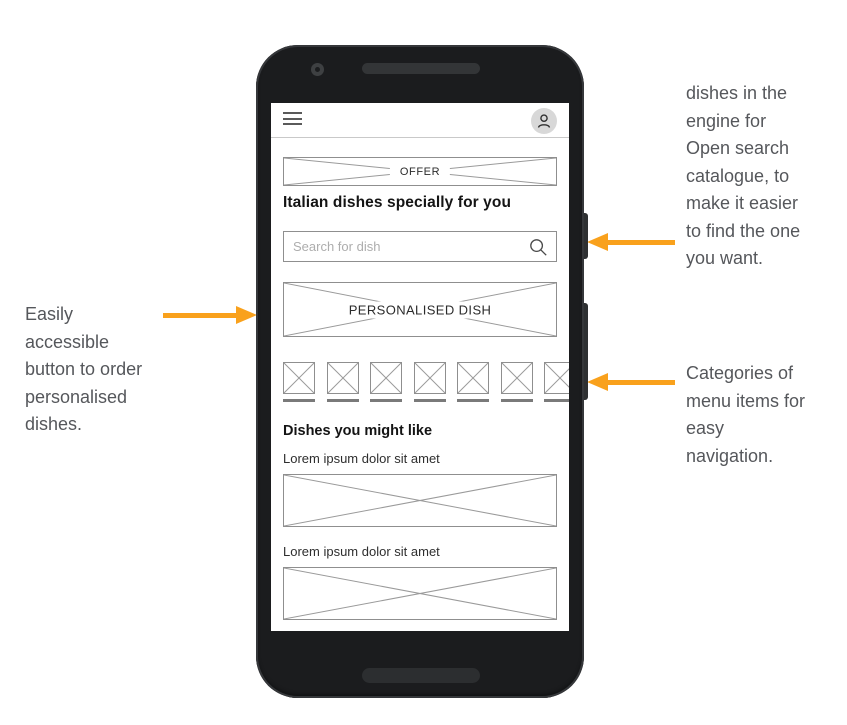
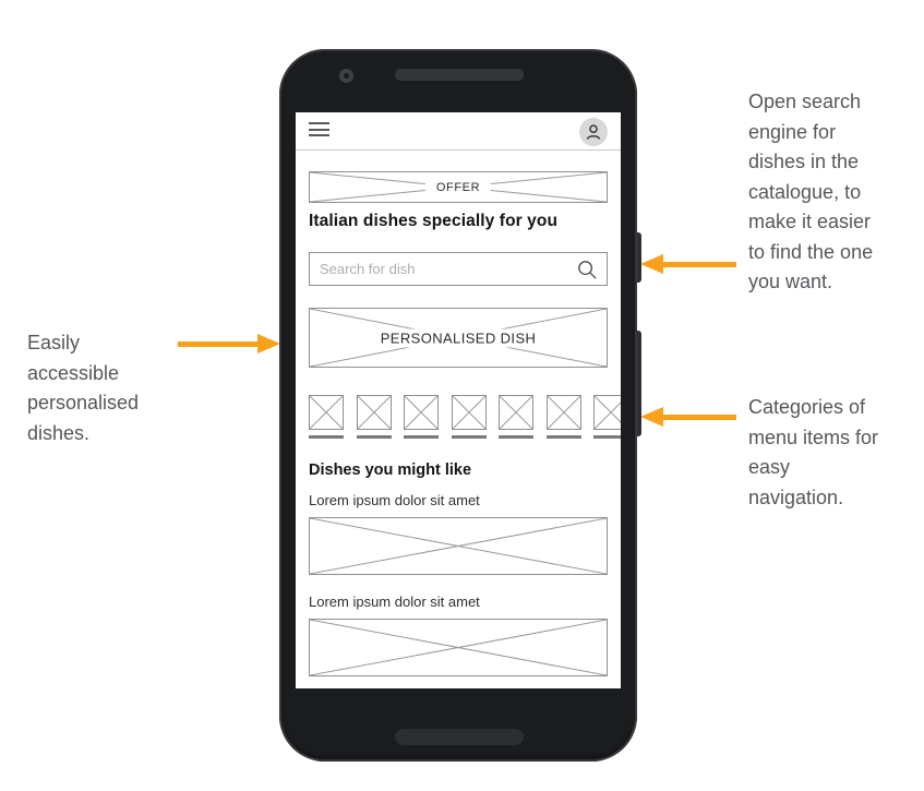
  Easily
  accessible
- button to order
  personalised
  dishes.
- dishes in the
+ Open search
  engine for
- Open search
+ dishes in the
  catalogue, to
  make it easier
  to find the one
  you want.
  Categories of
  menu items for
  easy
  navigation.
  OFFER
  Italian dishes specially for you
  Search for dish
  PERSONALISED DISH
  Dishes you might like
  Lorem ipsum dolor sit amet
  Lorem ipsum dolor sit amet
